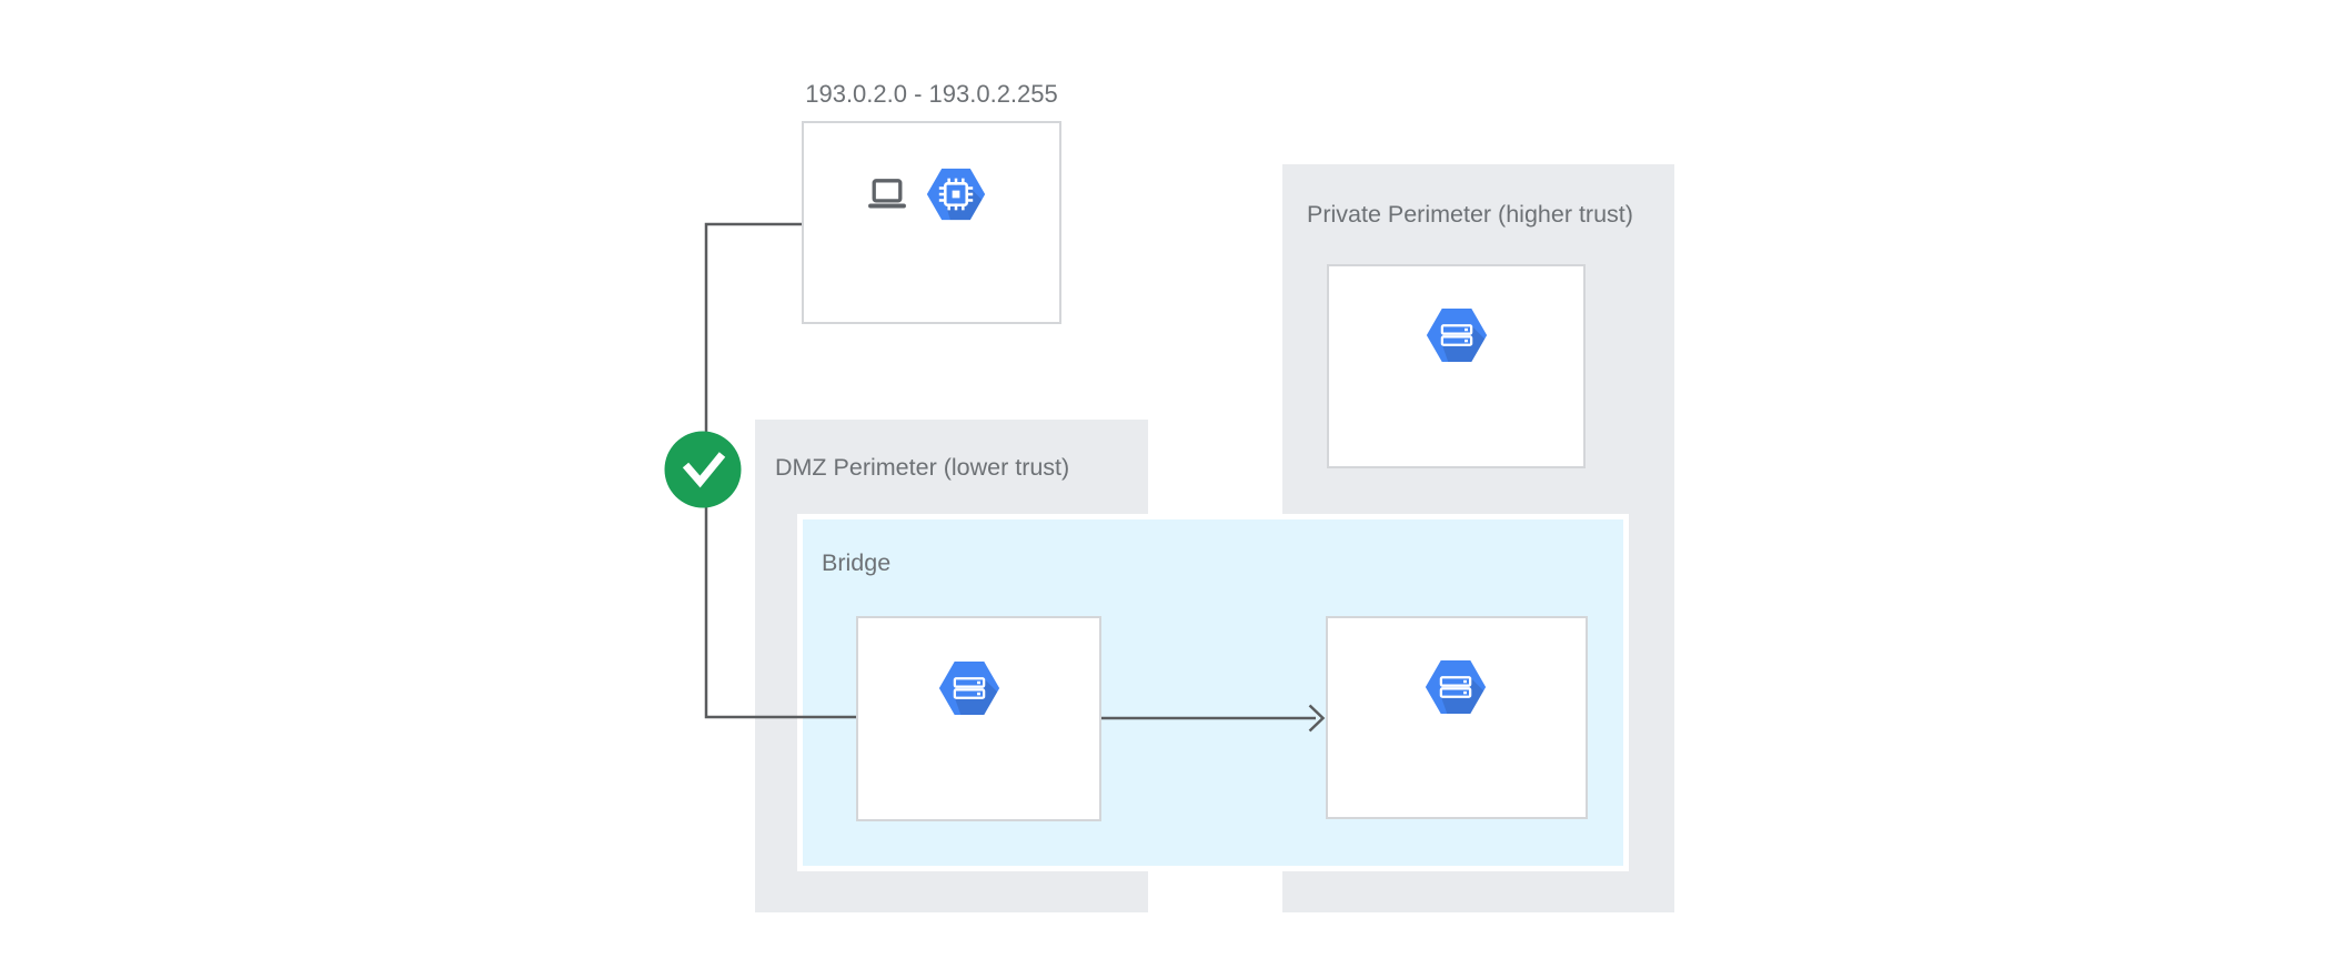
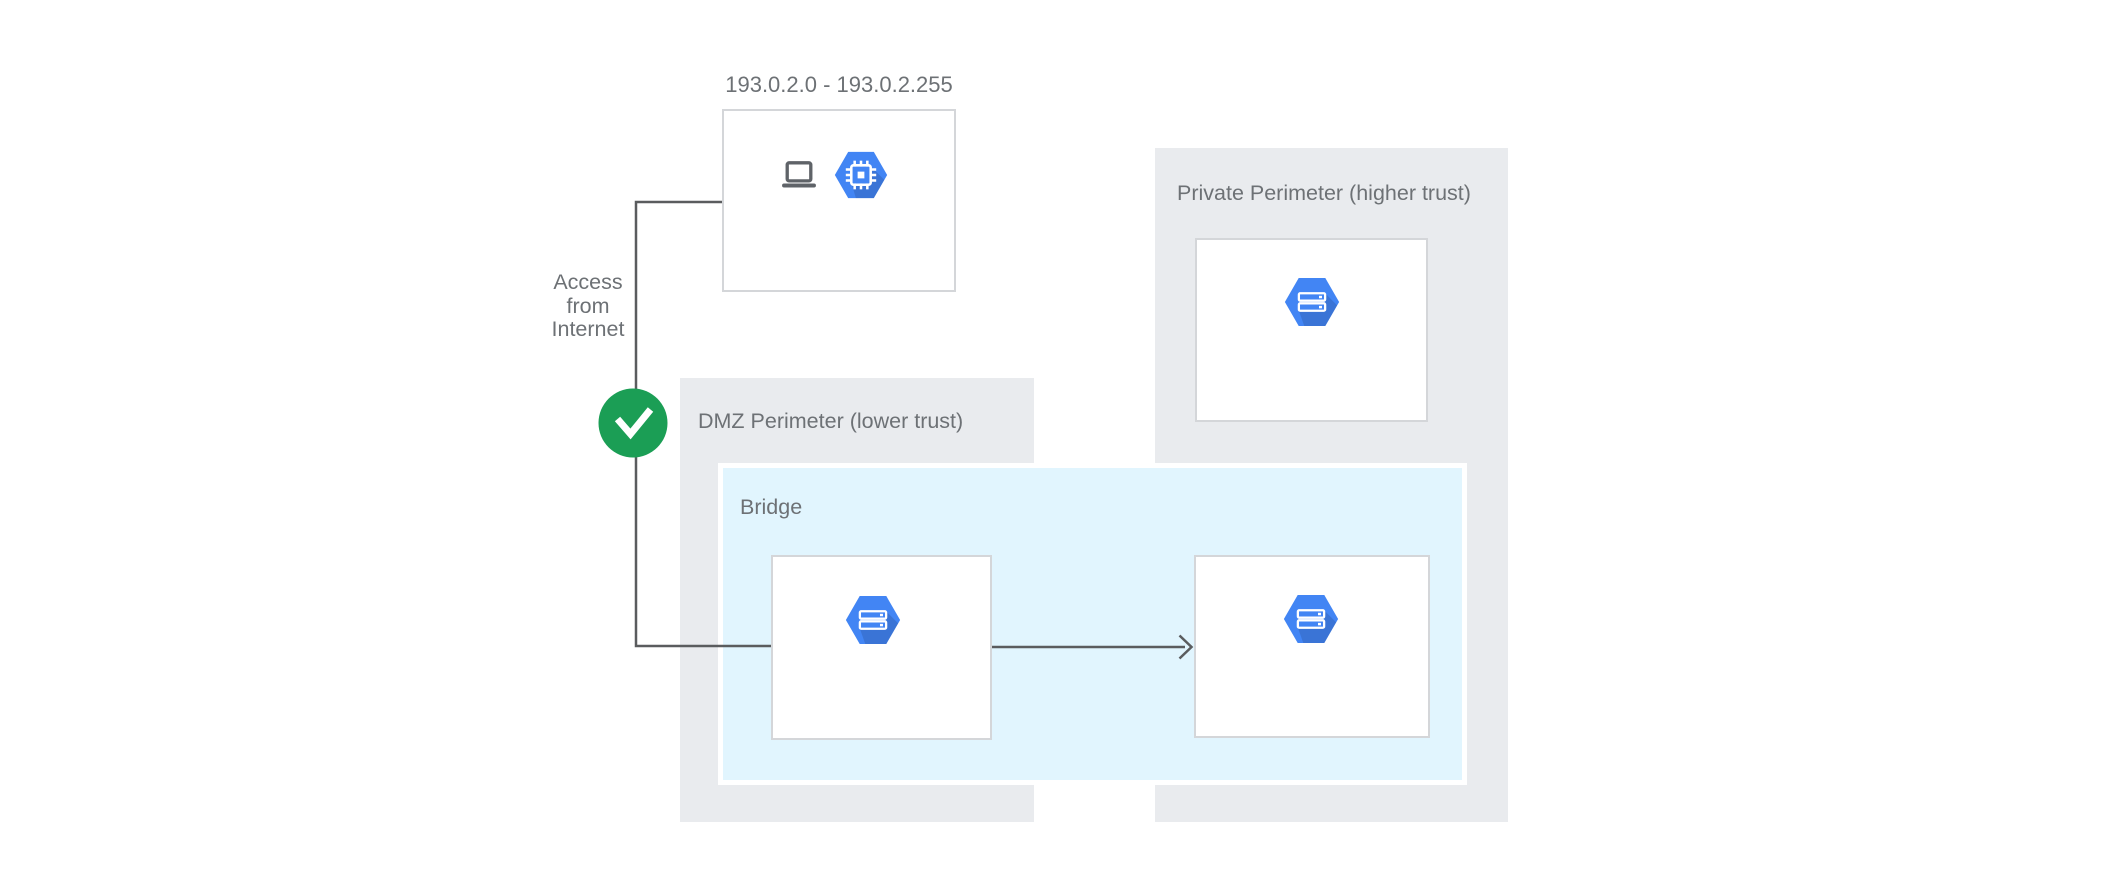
  DMZ Perimeter (lower trust)
  Private Perimeter (higher trust)
  Bridge
  193.0.2.0 - 193.0.2.255
+ Access
+ from
+ Internet
